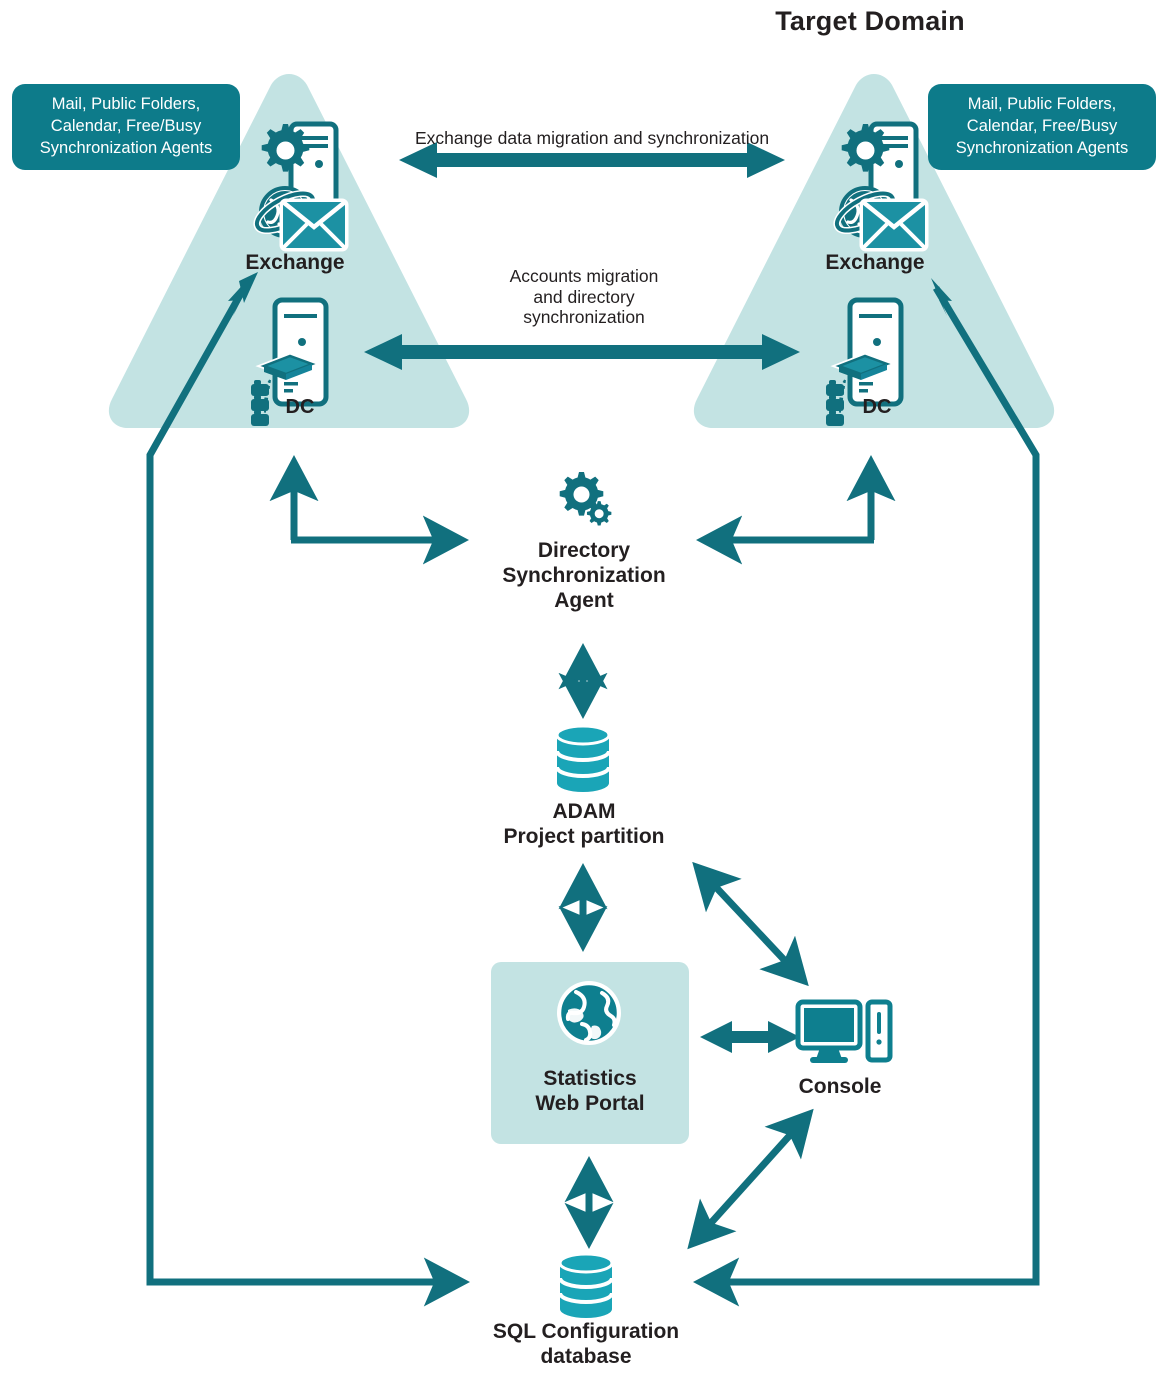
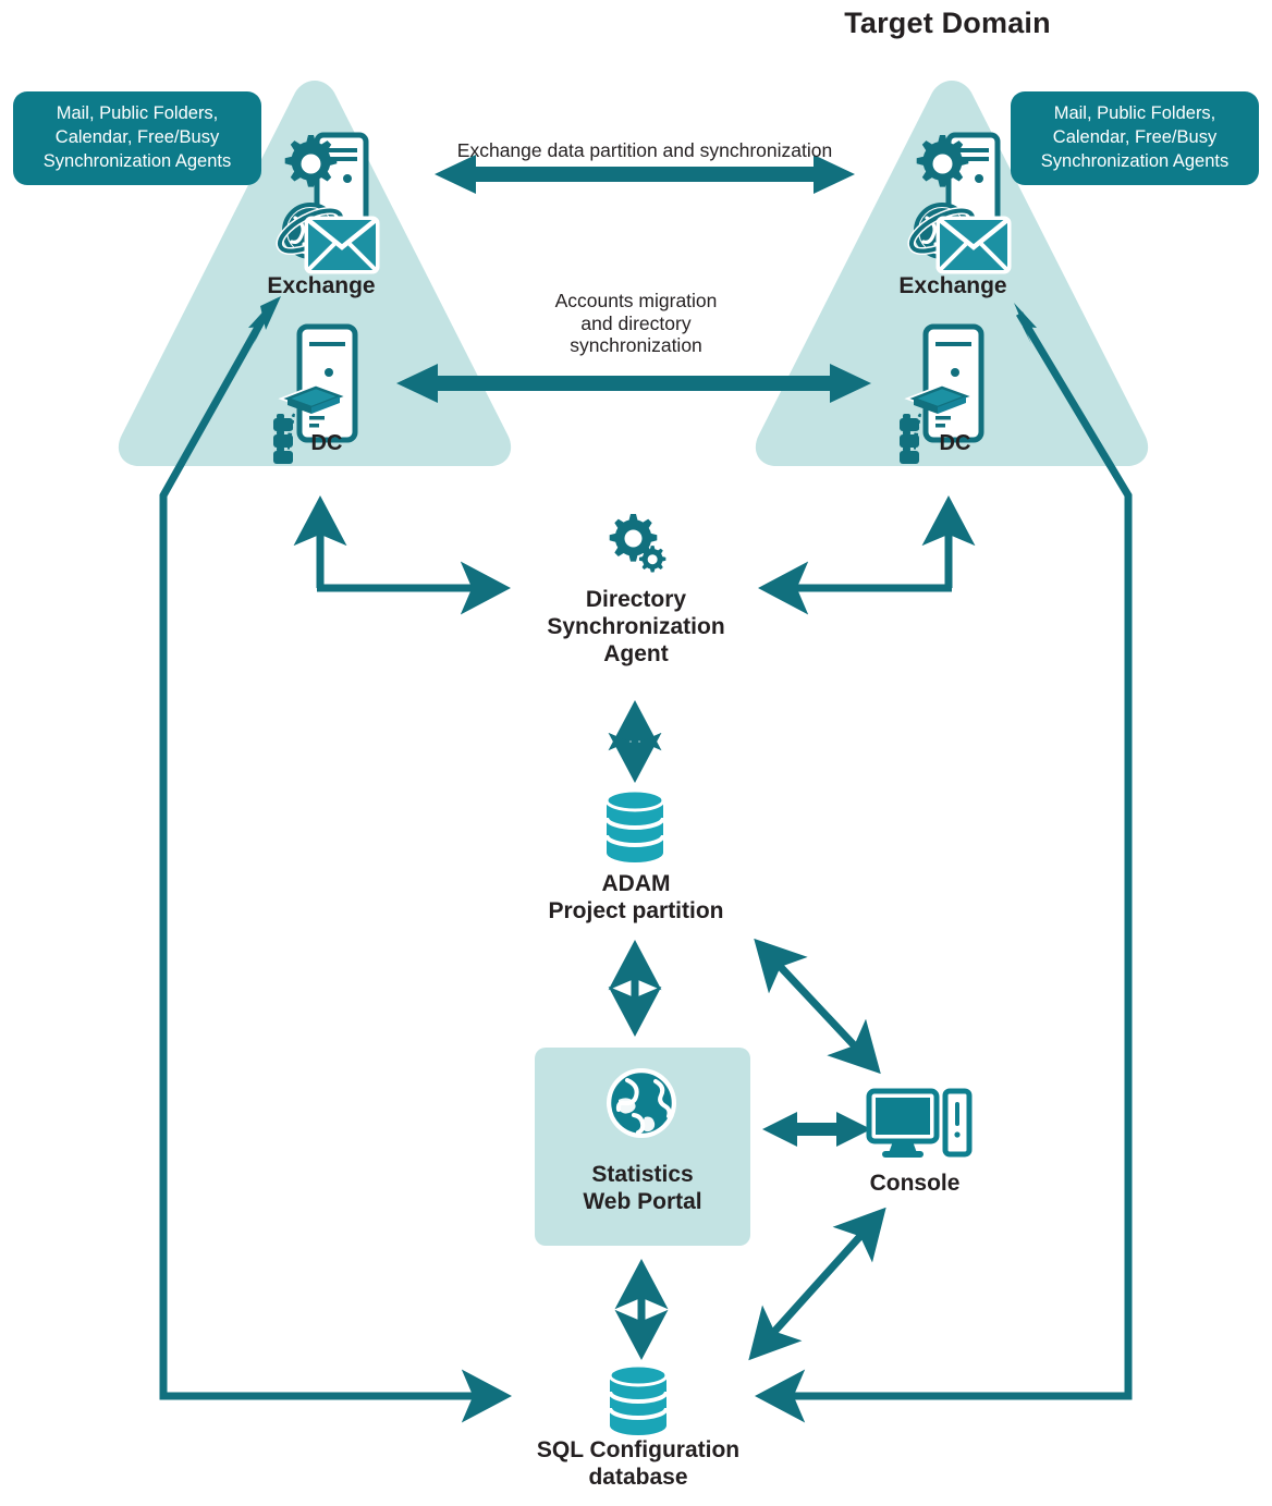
  Target Domain
  Mail, Public Folders,
  Calendar, Free/Busy
  Synchronization Agents
  Mail, Public Folders,
  Calendar, Free/Busy
  Synchronization Agents
- Exchange data migration and synchronization
+ Exchange data partition and synchronization
  Accounts migration
  and directory
  synchronization
  Exchange
  Exchange
  DC
  DC
  Directory
  Synchronization
  Agent
  ADAM
  Project partition
  Statistics
  Web Portal
  Console
  SQL Configuration
  database
